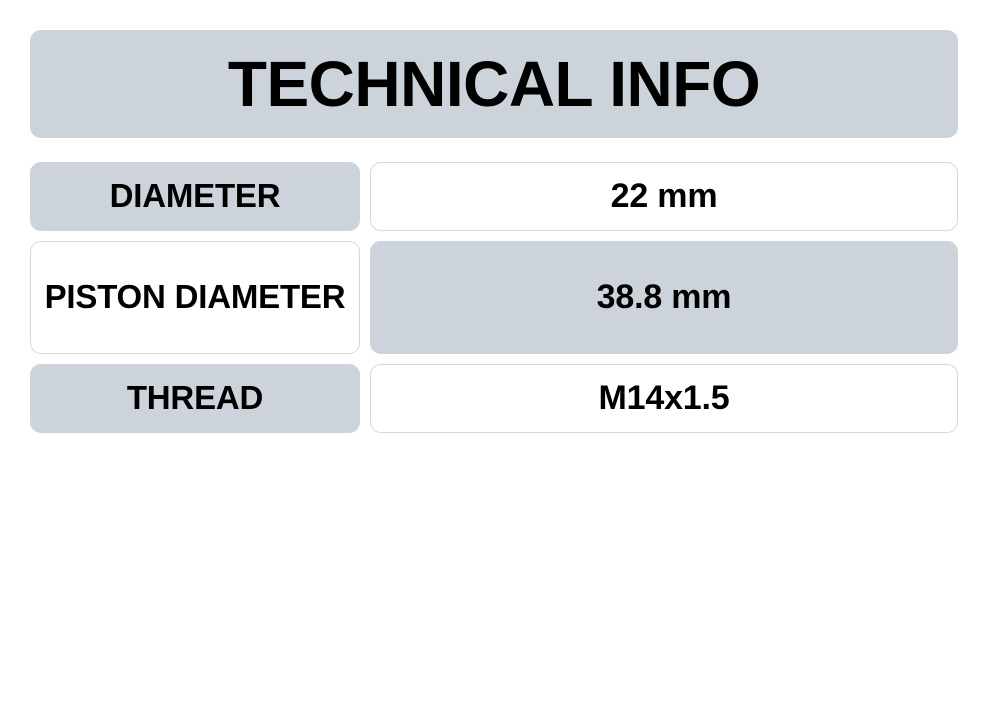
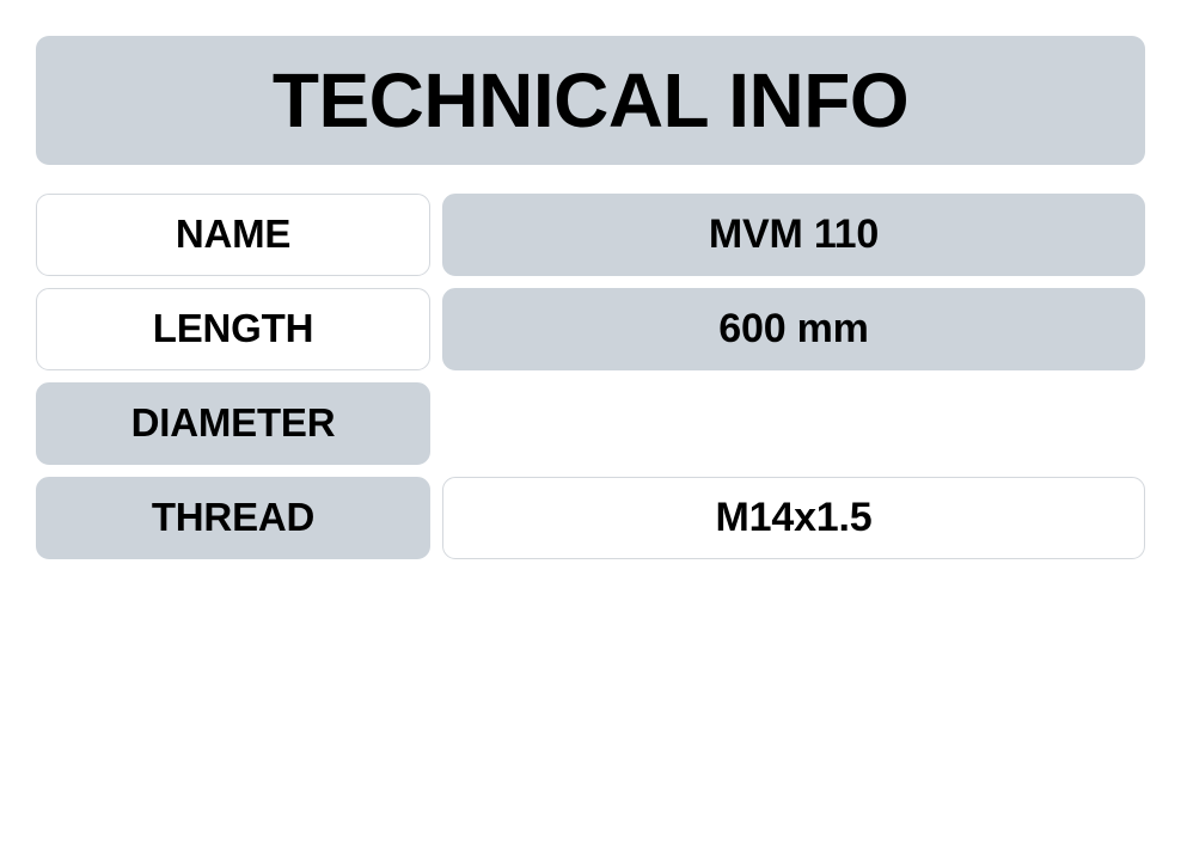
  TECHNICAL INFO
+ NAME
+ MVM 110
+ LENGTH
+ 600 mm
  DIAMETER
- 22 mm
- PISTON DIAMETER
- 38.8 mm
  THREAD
  M14x1.5
